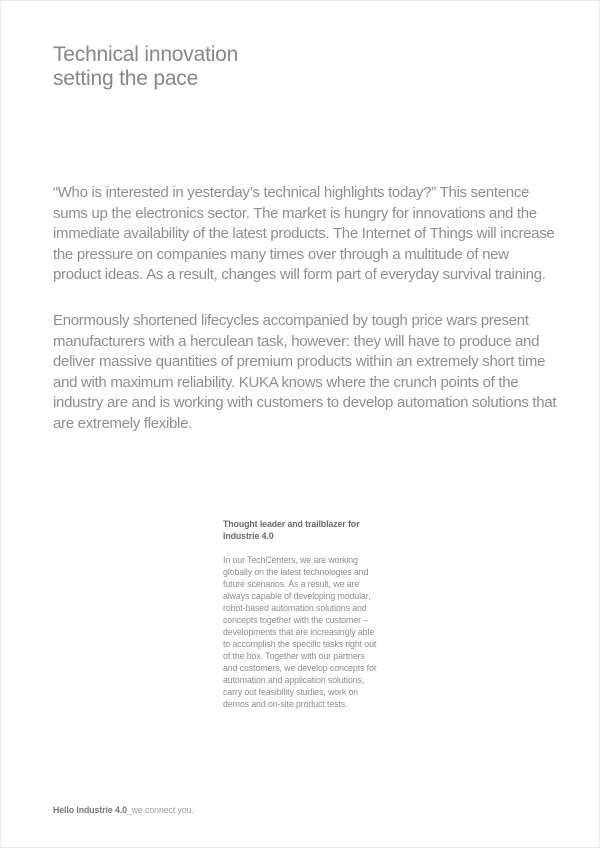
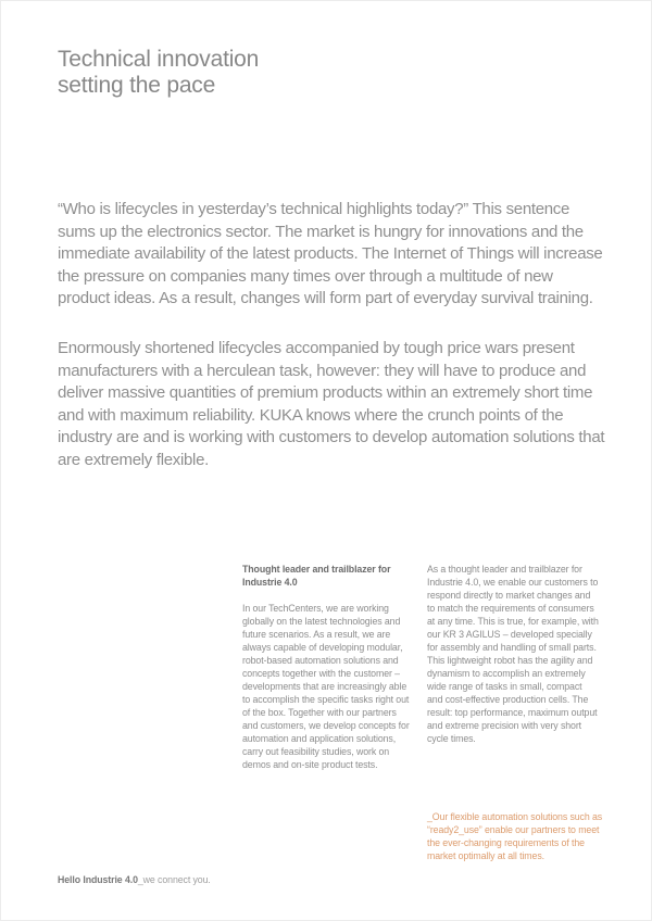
  Technical innovation
  setting the pace
- “Who is interested in yesterday’s technical highlights today?” This sentence sums up the electronics sector. The market is hungry for innovations and the immediate availability of the latest products. The Internet of Things will increase the pressure on companies many times over through a multitude of new product ideas. As a result, changes will form part of everyday survival training.
+ “Who is lifecycles in yesterday’s technical highlights today?” This sentence sums up the electronics sector. The market is hungry for innovations and the immediate availability of the latest products. The Internet of Things will increase the pressure on companies many times over through a multitude of new product ideas. As a result, changes will form part of everyday survival training.
  Enormously shortened lifecycles accompanied by tough price wars present manufacturers with a herculean task, however: they will have to produce and deliver massive quantities of premium products within an extremely short time and with maximum reliability. KUKA knows where the crunch points of the industry are and is working with customers to develop automation solutions that are extremely flexible.
  Thought leader and trailblazer for Industrie 4.0
  In our TechCenters, we are working globally on the latest technologies and future scenarios. As a result, we are always capable of developing modular, robot-based automation solutions and concepts together with the customer – developments that are increasingly able to accomplish the specific tasks right out of the box. Together with our partners and customers, we develop concepts for automation and application solutions, carry out feasibility studies, work on demos and on-site product tests.
+ As a thought leader and trailblazer for Industrie 4.0, we enable our customers to respond directly to market changes and to match the requirements of consumers at any time. This is true, for example, with our KR 3 AGILUS – developed specially for assembly and handling of small parts. This lightweight robot has the agility and dynamism to accomplish an extremely wide range of tasks in small, compact and cost-effective production cells. The result: top performance, maximum output and extreme precision with very short cycle times.
+ _Our flexible automation solutions such as “ready2_use” enable our partners to meet the ever-changing requirements of the market optimally at all times.
  Hello Industrie 4.0_we connect you.
